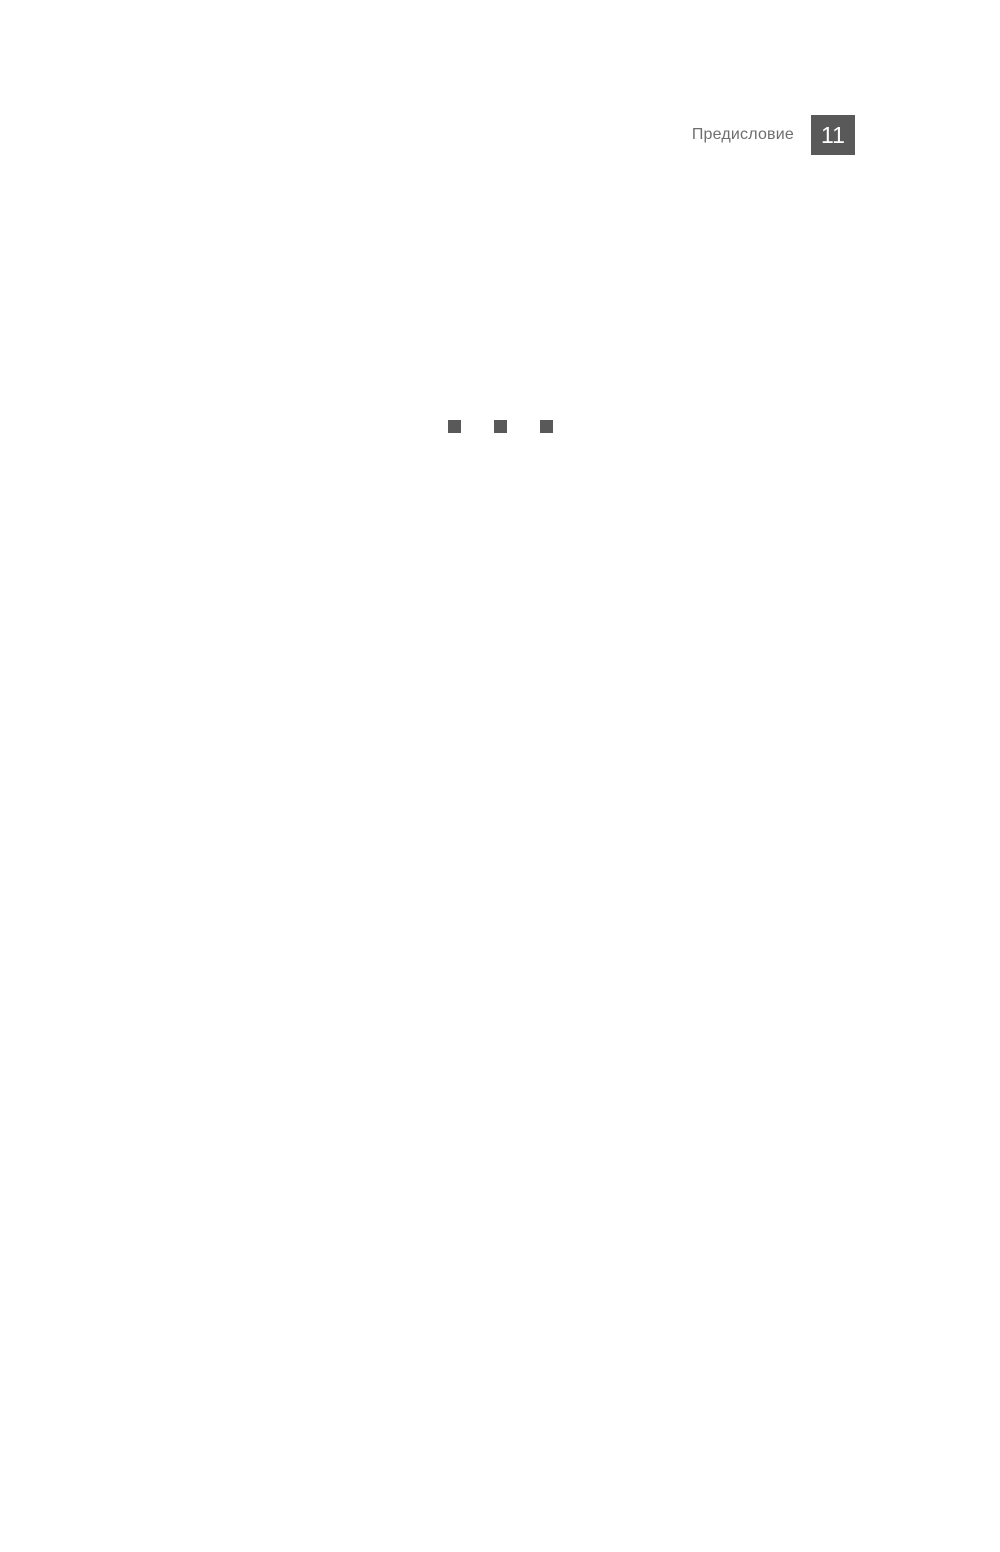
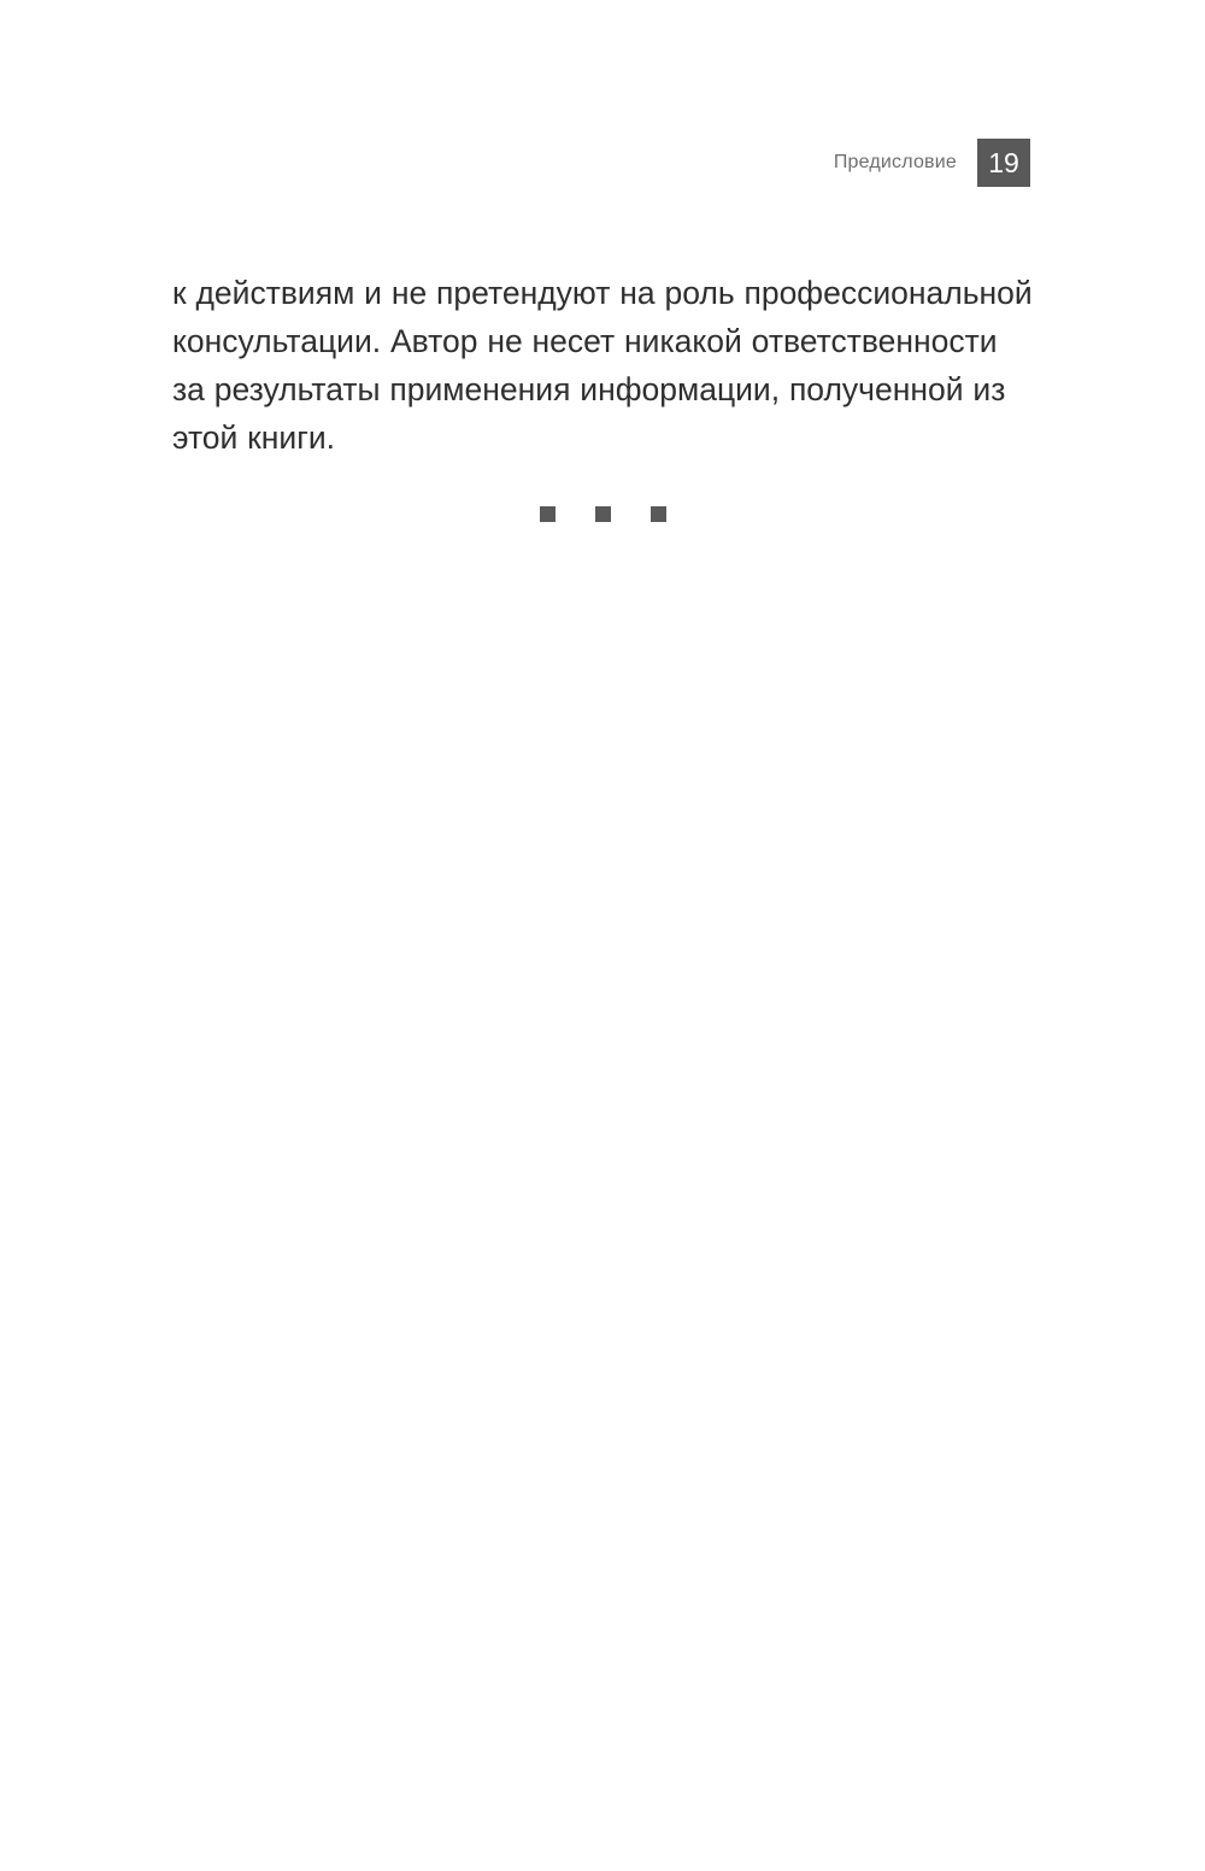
  Предисловие
- 11
+ 19
+ к действиям и не претендуют на роль профессиональной консультации. Автор не несет никакой ответственности за результаты применения информации, полученной из этой книги.
